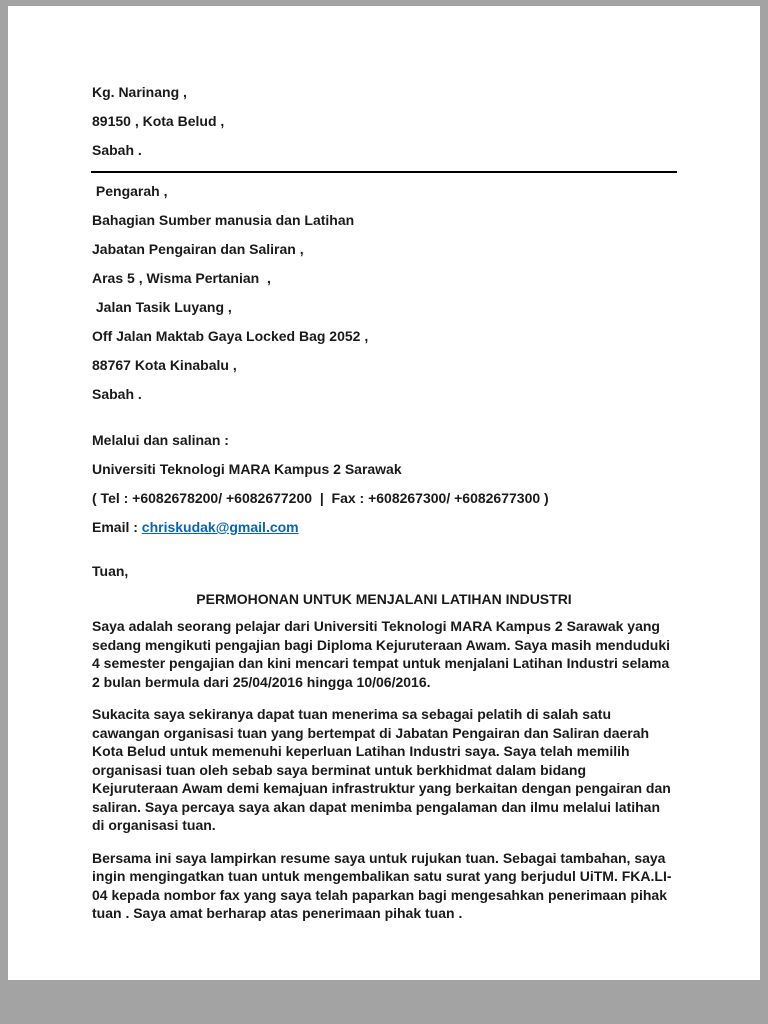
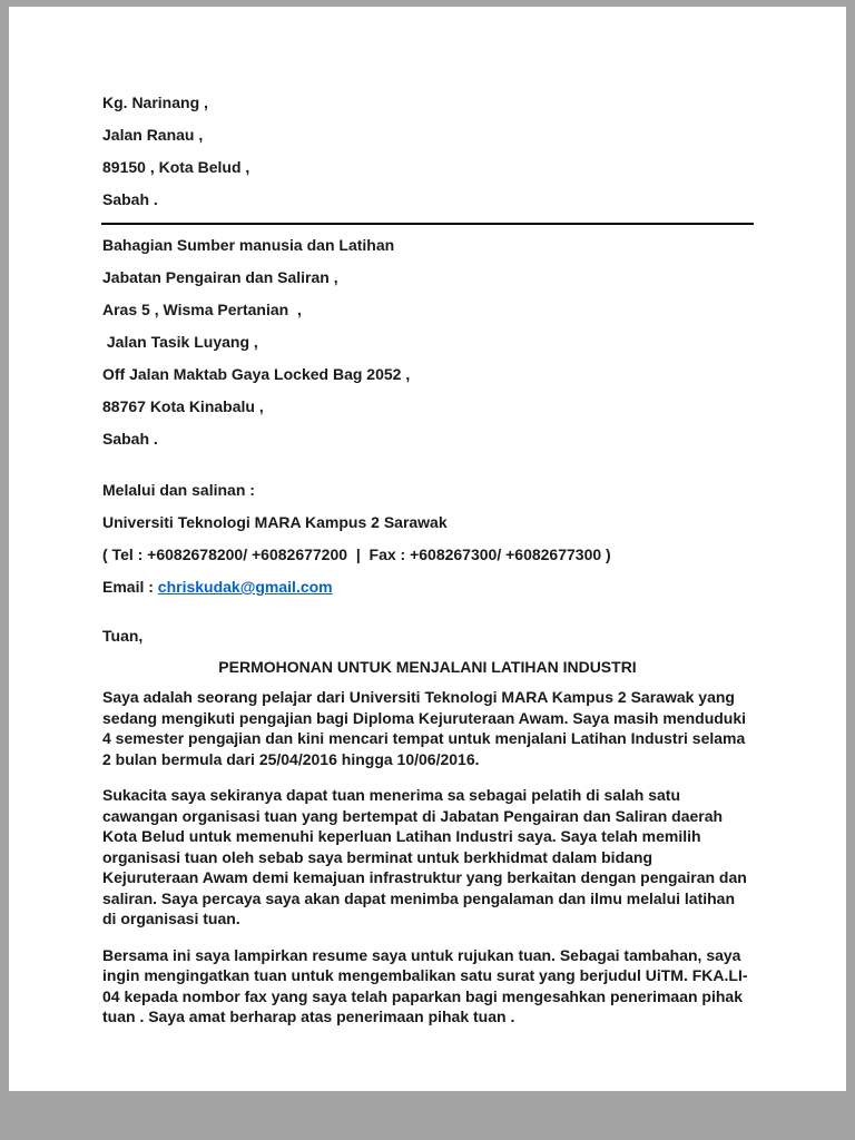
  Kg. Narinang ,
+ Jalan Ranau ,
  89150 , Kota Belud ,
  Sabah .
- Pengarah ,
  Bahagian Sumber manusia dan Latihan
  Jabatan Pengairan dan Saliran ,
  Aras 5 , Wisma Pertanian ,
  Jalan Tasik Luyang ,
  Off Jalan Maktab Gaya Locked Bag 2052 ,
  88767 Kota Kinabalu ,
  Sabah .
  Melalui dan salinan :
  Universiti Teknologi MARA Kampus 2 Sarawak
  ( Tel : +6082678200/ +6082677200 | Fax : +608267300/ +6082677300 )
  Email : chriskudak@gmail.com
  Tuan,
  PERMOHONAN UNTUK MENJALANI LATIHAN INDUSTRI
  Saya adalah seorang pelajar dari Universiti Teknologi MARA Kampus 2 Sarawak yang sedang mengikuti pengajian bagi Diploma Kejuruteraan Awam. Saya masih menduduki 4 semester pengajian dan kini mencari tempat untuk menjalani Latihan Industri selama 2 bulan bermula dari 25/04/2016 hingga 10/06/2016.
  Sukacita saya sekiranya dapat tuan menerima sa sebagai pelatih di salah satu cawangan organisasi tuan yang bertempat di Jabatan Pengairan dan Saliran daerah Kota Belud untuk memenuhi keperluan Latihan Industri saya. Saya telah memilih organisasi tuan oleh sebab saya berminat untuk berkhidmat dalam bidang Kejuruteraan Awam demi kemajuan infrastruktur yang berkaitan dengan pengairan dan saliran. Saya percaya saya akan dapat menimba pengalaman dan ilmu melalui latihan di organisasi tuan.
  Bersama ini saya lampirkan resume saya untuk rujukan tuan. Sebagai tambahan, saya ingin mengingatkan tuan untuk mengembalikan satu surat yang berjudul UiTM. FKA.LI-04 kepada nombor fax yang saya telah paparkan bagi mengesahkan penerimaan pihak tuan . Saya amat berharap atas penerimaan pihak tuan .
